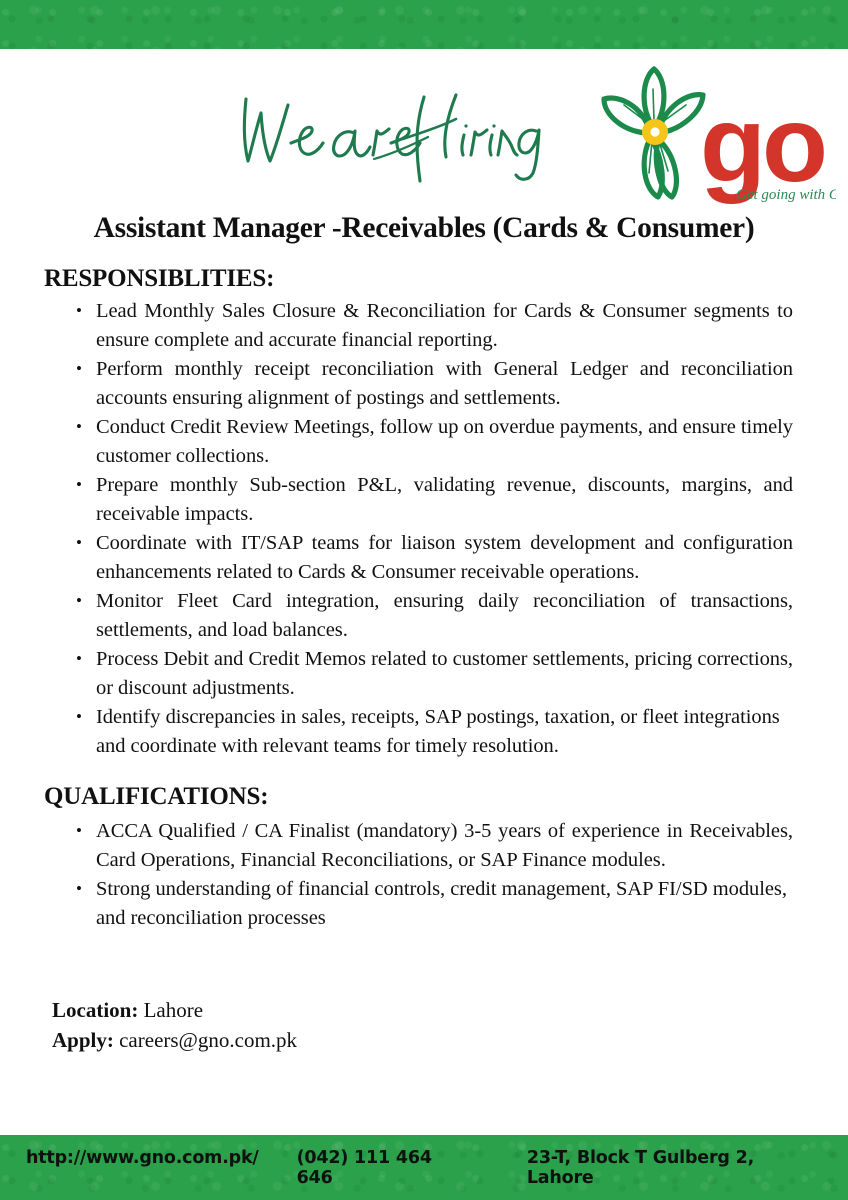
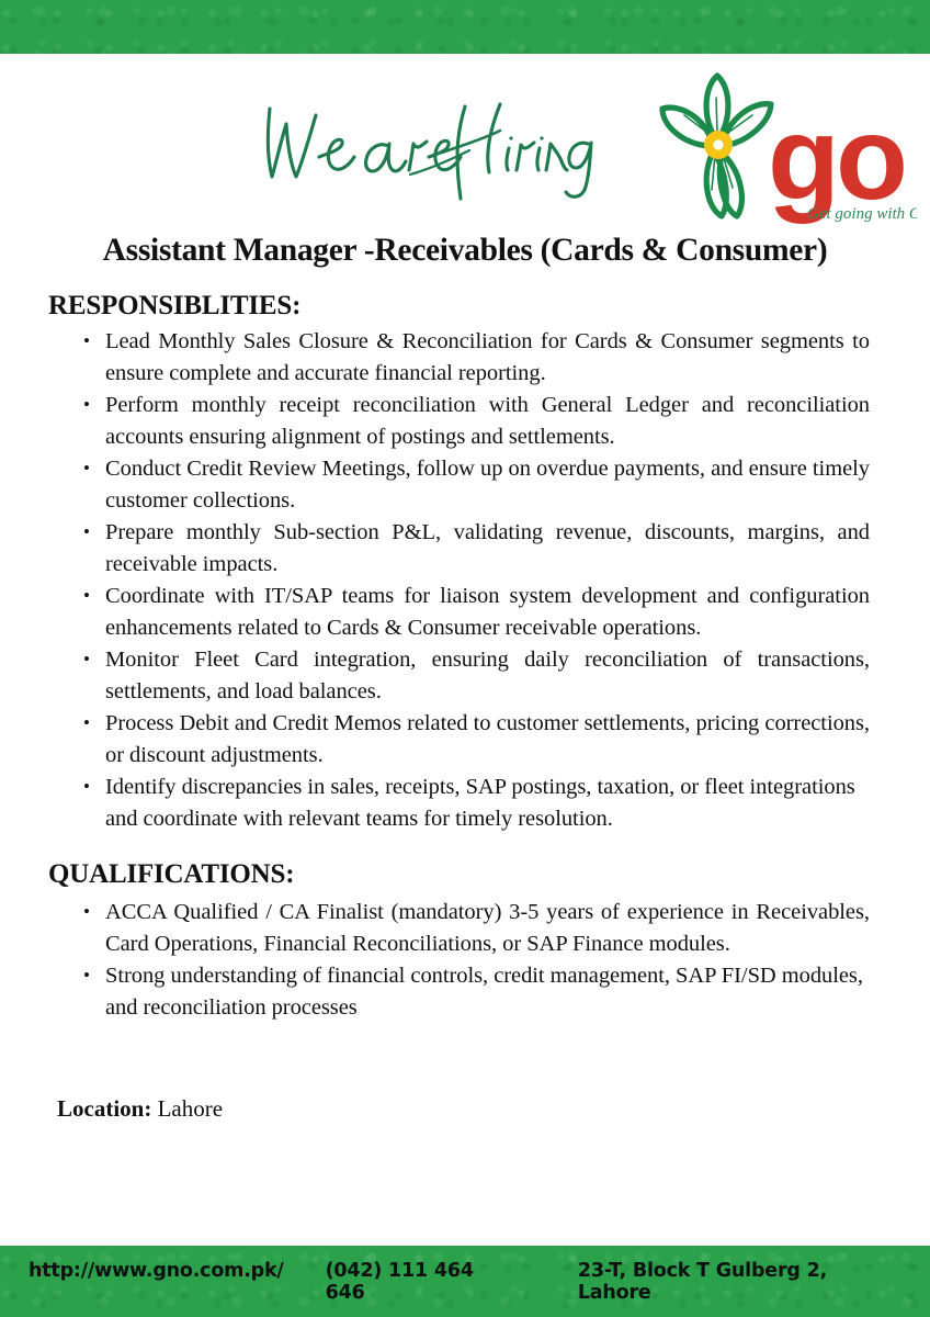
  go
  Get going with G
  Assistant Manager -Receivables (Cards & Consumer)
  RESPONSIBLITIES:
  Lead Monthly Sales Closure & Reconciliation for Cards & Consumer segments to ensure complete and accurate financial reporting.
  Perform monthly receipt reconciliation with General Ledger and reconciliation accounts ensuring alignment of postings and settlements.
  Conduct Credit Review Meetings, follow up on overdue payments, and ensure timely customer collections.
  Prepare monthly Sub-section P&L, validating revenue, discounts, margins, and receivable impacts.
  Coordinate with IT/SAP teams for liaison system development and configuration enhancements related to Cards & Consumer receivable operations.
  Monitor Fleet Card integration, ensuring daily reconciliation of transactions, settlements, and load balances.
  Process Debit and Credit Memos related to customer settlements, pricing corrections, or discount adjustments.
  Identify discrepancies in sales, receipts, SAP postings, taxation, or fleet integrations and coordinate with relevant teams for timely resolution.
  QUALIFICATIONS:
  ACCA Qualified / CA Finalist (mandatory) 3-5 years of experience in Receivables, Card Operations, Financial Reconciliations, or SAP Finance modules.
  Strong understanding of financial controls, credit management, SAP FI/SD modules, and reconciliation processes
  Location: Lahore
- Apply: careers@gno.com.pk
  http://www.gno.com.pk/
  (042) 111 464 646
  23-T, Block T Gulberg 2, Lahore
